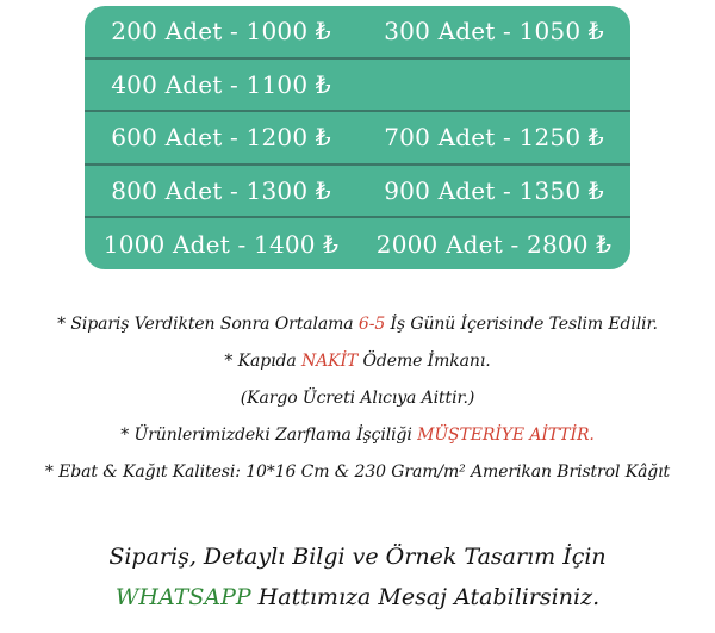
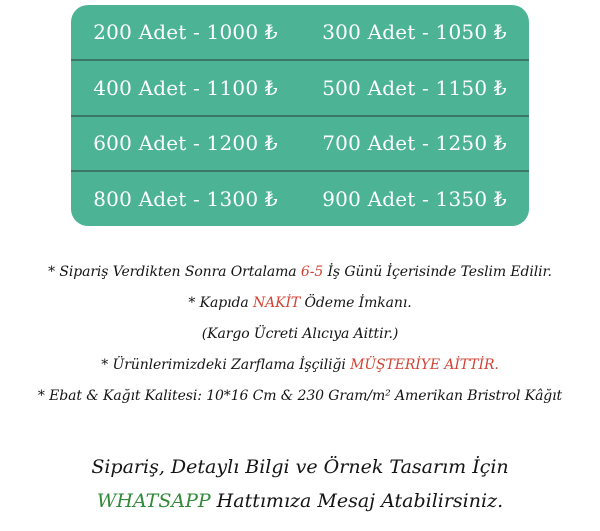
  200 Adet - 1000 ₺
  300 Adet - 1050 ₺
  400 Adet - 1100 ₺
+ 500 Adet - 1150 ₺
  600 Adet - 1200 ₺
  700 Adet - 1250 ₺
  800 Adet - 1300 ₺
  900 Adet - 1350 ₺
- 1000 Adet - 1400 ₺
- 2000 Adet - 2800 ₺
  * Sipariş Verdikten Sonra Ortalama 6-5 İş Günü İçerisinde Teslim Edilir.
  * Kapıda NAKİT Ödeme İmkanı.
  (Kargo Ücreti Alıcıya Aittir.)
  * Ürünlerimizdeki Zarflama İşçiliği MÜŞTERİYE AİTTİR.
  * Ebat & Kağıt Kalitesi: 10*16 Cm & 230 Gram/m² Amerikan Bristrol Kâğıt
  Sipariş, Detaylı Bilgi ve Örnek Tasarım İçin
  WHATSAPP Hattımıza Mesaj Atabilirsiniz.
